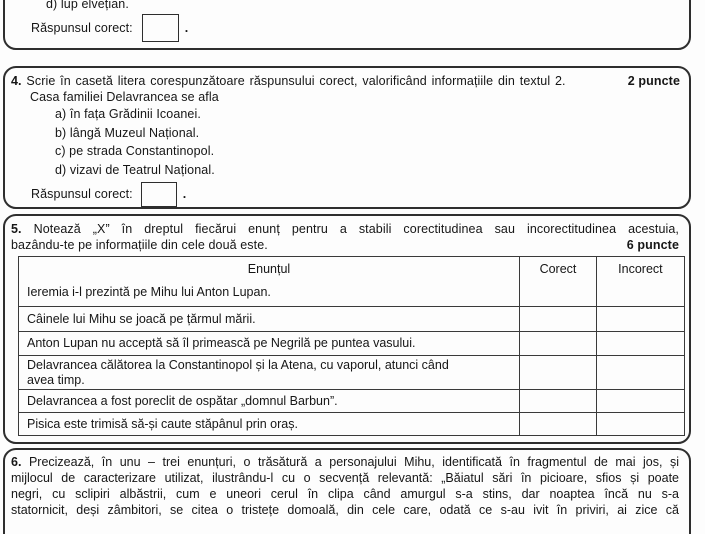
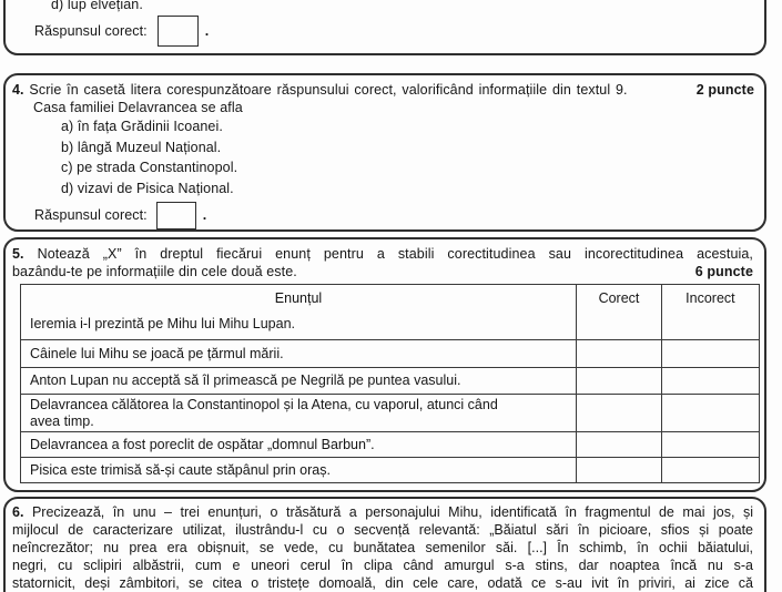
  d) lup elvețian.
  Răspunsul corect:
  .
- 4. Scrie în casetă litera corespunzătoare răspunsului corect, valorificând informațiile din textul 2.
+ 4. Scrie în casetă litera corespunzătoare răspunsului corect, valorificând informațiile din textul 9.
  2 puncte
  Casa familiei Delavrancea se afla
  a) în fața Grădinii Icoanei.
  b) lângă Muzeul Național.
  c) pe strada Constantinopol.
- d) vizavi de Teatrul Național.
+ d) vizavi de Pisica Național.
  Răspunsul corect:
  .
  5. Notează „X” în dreptul fiecărui enunț pentru a stabili corectitudinea sau incorectitudinea acestuia,
  bazându-te pe informațiile din cele două este.
  6 puncte
  Enunțul
- Ieremia i-l prezintă pe Mihu lui Anton Lupan.
+ Ieremia i-l prezintă pe Mihu lui Mihu Lupan.
  Corect
  Incorect
  Câinele lui Mihu se joacă pe țărmul mării.
  Anton Lupan nu acceptă să îl primească pe Negrilă pe puntea vasului.
  Delavrancea călătorea la Constantinopol și la Atena, cu vaporul, atunci când
  avea timp.
  Delavrancea a fost poreclit de ospătar „domnul Barbun”.
  Pisica este trimisă să-și caute stăpânul prin oraș.
  6. Precizează, în unu – trei enunțuri, o trăsătură a personajului Mihu, identificată în fragmentul de mai jos, și
  mijlocul de caracterizare utilizat, ilustrându-l cu o secvență relevantă: „Băiatul sări în picioare, sfios și poate
+ neîncrezător; nu prea era obișnuit, se vede, cu bunătatea semenilor săi. [...] În schimb, în ochii băiatului,
  negri, cu sclipiri albăstrii, cum e uneori cerul în clipa când amurgul s-a stins, dar noaptea încă nu s-a
  statornicit, deși zâmbitori, se citea o tristețe domoală, din cele care, odată ce s-au ivit în priviri, ai zice că
